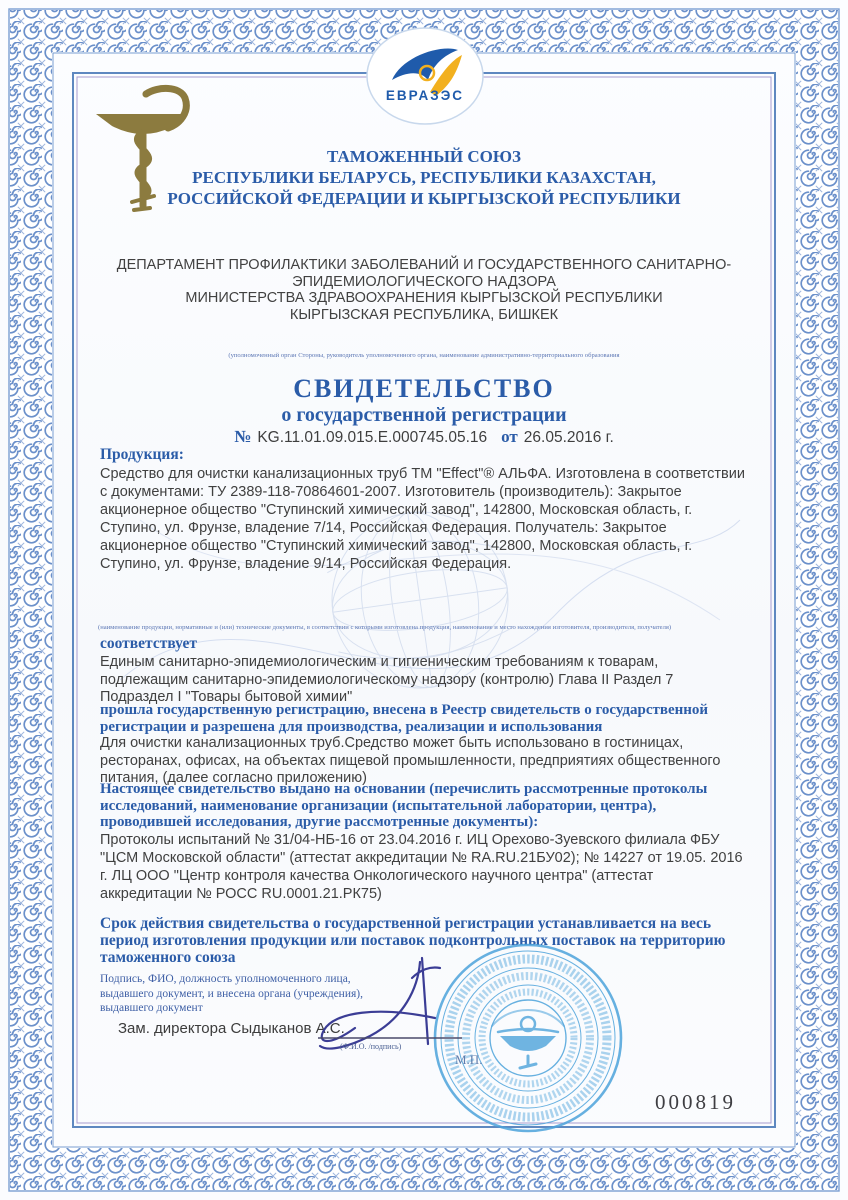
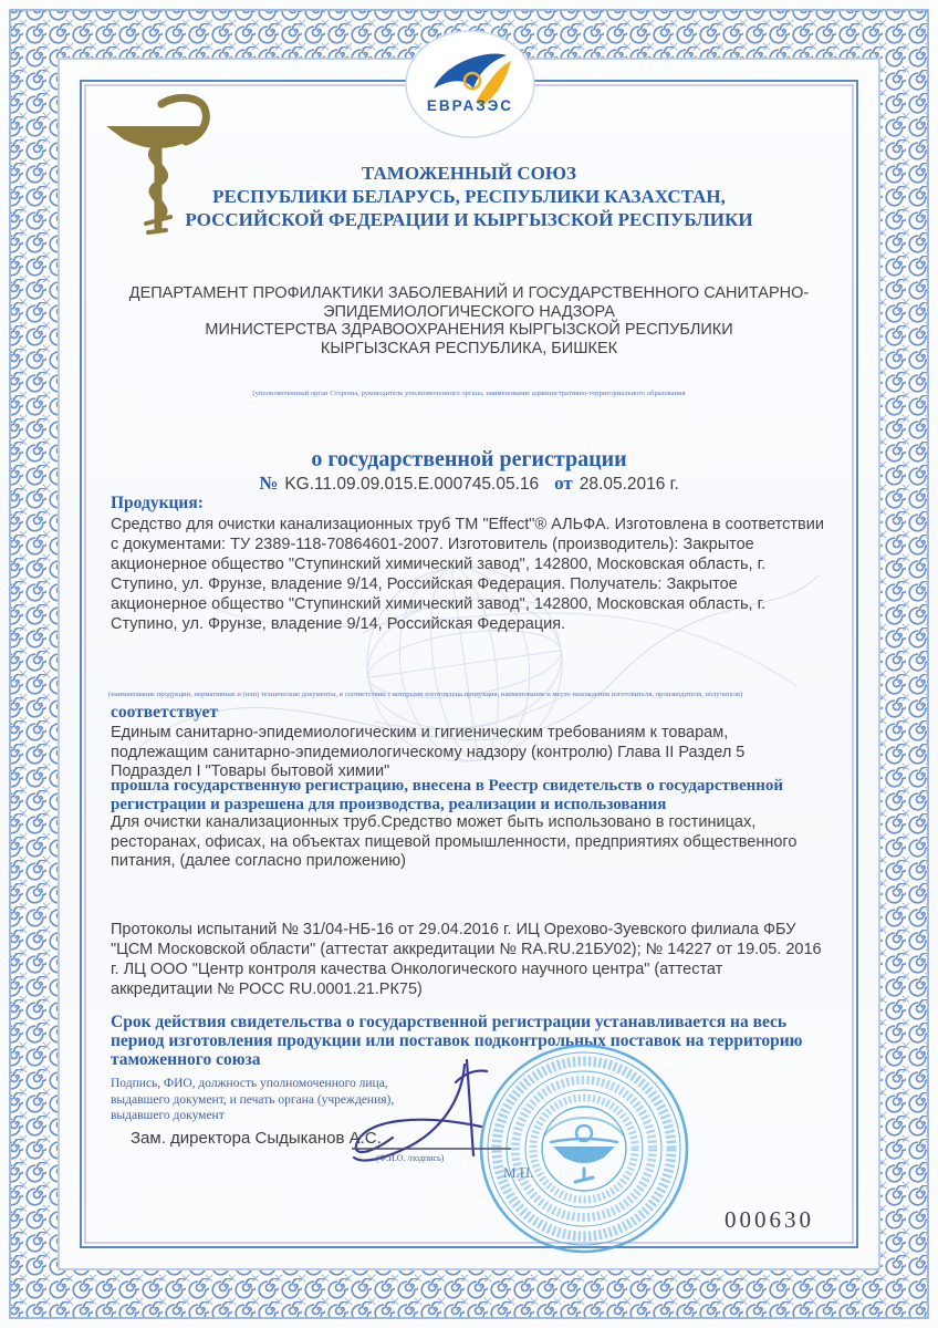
  ЕВРАЗЭС
  ТАМОЖЕННЫЙ СОЮЗ
  РЕСПУБЛИКИ БЕЛАРУСЬ, РЕСПУБЛИКИ КАЗАХСТАН,
  РОССИЙСКОЙ ФЕДЕРАЦИИ И КЫРГЫЗСКОЙ РЕСПУБЛИКИ
  ДЕПАРТАМЕНТ ПРОФИЛАКТИКИ ЗАБОЛЕВАНИЙ И ГОСУДАРСТВЕННОГО САНИТАРНО-
  ЭПИДЕМИОЛОГИЧЕСКОГО НАДЗОРА
  МИНИСТЕРСТВА ЗДРАВООХРАНЕНИЯ КЫРГЫЗСКОЙ РЕСПУБЛИКИ
  КЫРГЫЗСКАЯ РЕСПУБЛИКА, БИШКЕК
- СВИДЕТЕЛЬСТВО
  о государственной регистрации
  №
- KG.11.01.09.015.E.000745.05.16
+ KG.11.09.09.015.E.000745.05.16
  от
- 26.05.2016 г.
+ 28.05.2016 г.
  Продукция:
- Средство для очистки канализационных труб ТМ "Effect"® АЛЬФА. Изготовлена в соответствии с документами: ТУ 2389-118-70864601-2007. Изготовитель (производитель): Закрытое акционерное общество "Ступинский химический завод", 142800, Московская область, г. Ступино, ул. Фрунзе, владение 7/14, Российская Федерация. Получатель: Закрытое акционерное общество "Ступинский химический завод", 142800, Московская область, г. Ступино, ул. Фрунзе, владение 9/14, Российская Федерация.
+ Средство для очистки канализационных труб ТМ "Effect"® АЛЬФА. Изготовлена в соответствии с документами: ТУ 2389-118-70864601-2007. Изготовитель (производитель): Закрытое акционерное общество "Ступинский химический завод", 142800, Московская область, г. Ступино, ул. Фрунзе, владение 9/14, Российская Федерация. Получатель: Закрытое акционерное общество "Ступинский химический завод", 142800, Московская область, г. Ступино, ул. Фрунзе, владение 9/14, Российская Федерация.
  соответствует
- Единым санитарно-эпидемиологическим и гигиеническим требованиям к товарам, подлежащим санитарно-эпидемиологическому надзору (контролю) Глава II Раздел 7 Подраздел I "Товары бытовой химии"
+ Единым санитарно-эпидемиологическим и гигиеническим требованиям к товарам, подлежащим санитарно-эпидемиологическому надзору (контролю) Глава II Раздел 5 Подраздел I "Товары бытовой химии"
  прошла государственную регистрацию, внесена в Реестр свидетельств о государственной регистрации и разрешена для производства, реализации и использования
  Для очистки канализационных труб.Средство может быть использовано в гостиницах, ресторанах, офисах, на объектах пищевой промышленности, предприятиях общественного питания, (далее согласно приложению)
- Настоящее свидетельство выдано на основании (перечислить рассмотренные протоколы исследований, наименование организации (испытательной лаборатории, центра), проводившей исследования, другие рассмотренные документы):
- Протоколы испытаний № 31/04-НБ-16 от 23.04.2016 г. ИЦ Орехово-Зуевского филиала ФБУ "ЦСМ Московской области" (аттестат аккредитации № RA.RU.21БУ02); № 14227 от 19.05. 2016 г. ЛЦ ООО "Центр контроля качества Онкологического научного центра" (аттестат аккредитации № РОСС RU.0001.21.РК75)
+ Протоколы испытаний № 31/04-НБ-16 от 29.04.2016 г. ИЦ Орехово-Зуевского филиала ФБУ "ЦСМ Московской области" (аттестат аккредитации № RA.RU.21БУ02); № 14227 от 19.05. 2016 г. ЛЦ ООО "Центр контроля качества Онкологического научного центра" (аттестат аккредитации № РОСС RU.0001.21.РК75)
  Срок действия свидетельства о государственной регистрации устанавливается на весь период изготовления продукции или поставок подконтрольных поставок на территорию таможенного союза
- Подпись, ФИО, должность уполномоченного лица, выдавшего документ, и внесена органа (учреждения), выдавшего документ
+ Подпись, ФИО, должность уполномоченного лица, выдавшего документ, и печать органа (учреждения), выдавшего документ
  Зам. директора Сыдыканов А.С.
  (Ф.И.О. /подпись)
  М.П.
- 000819
+ 000630
